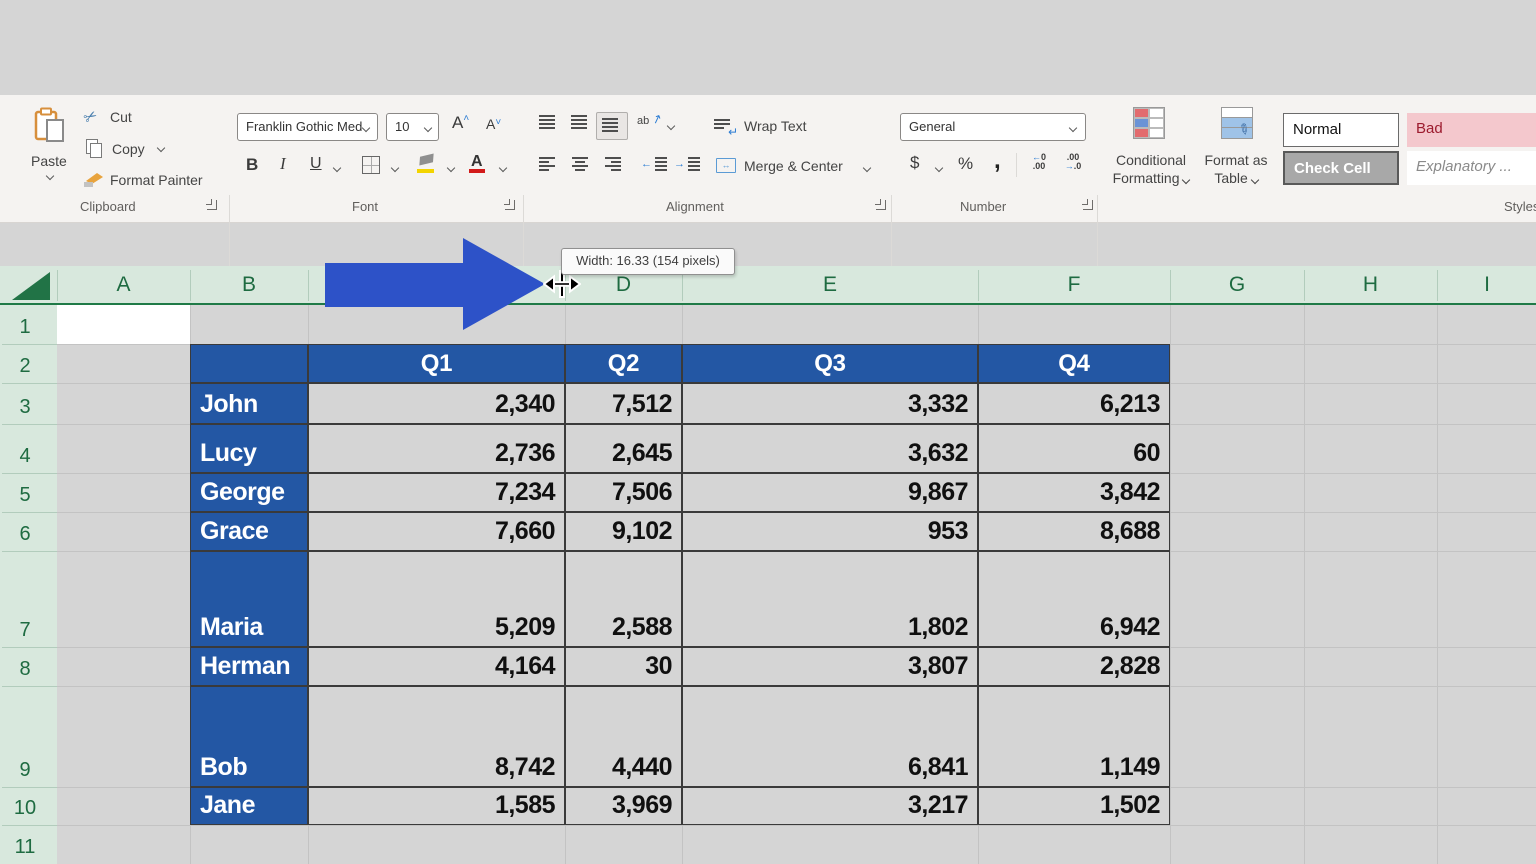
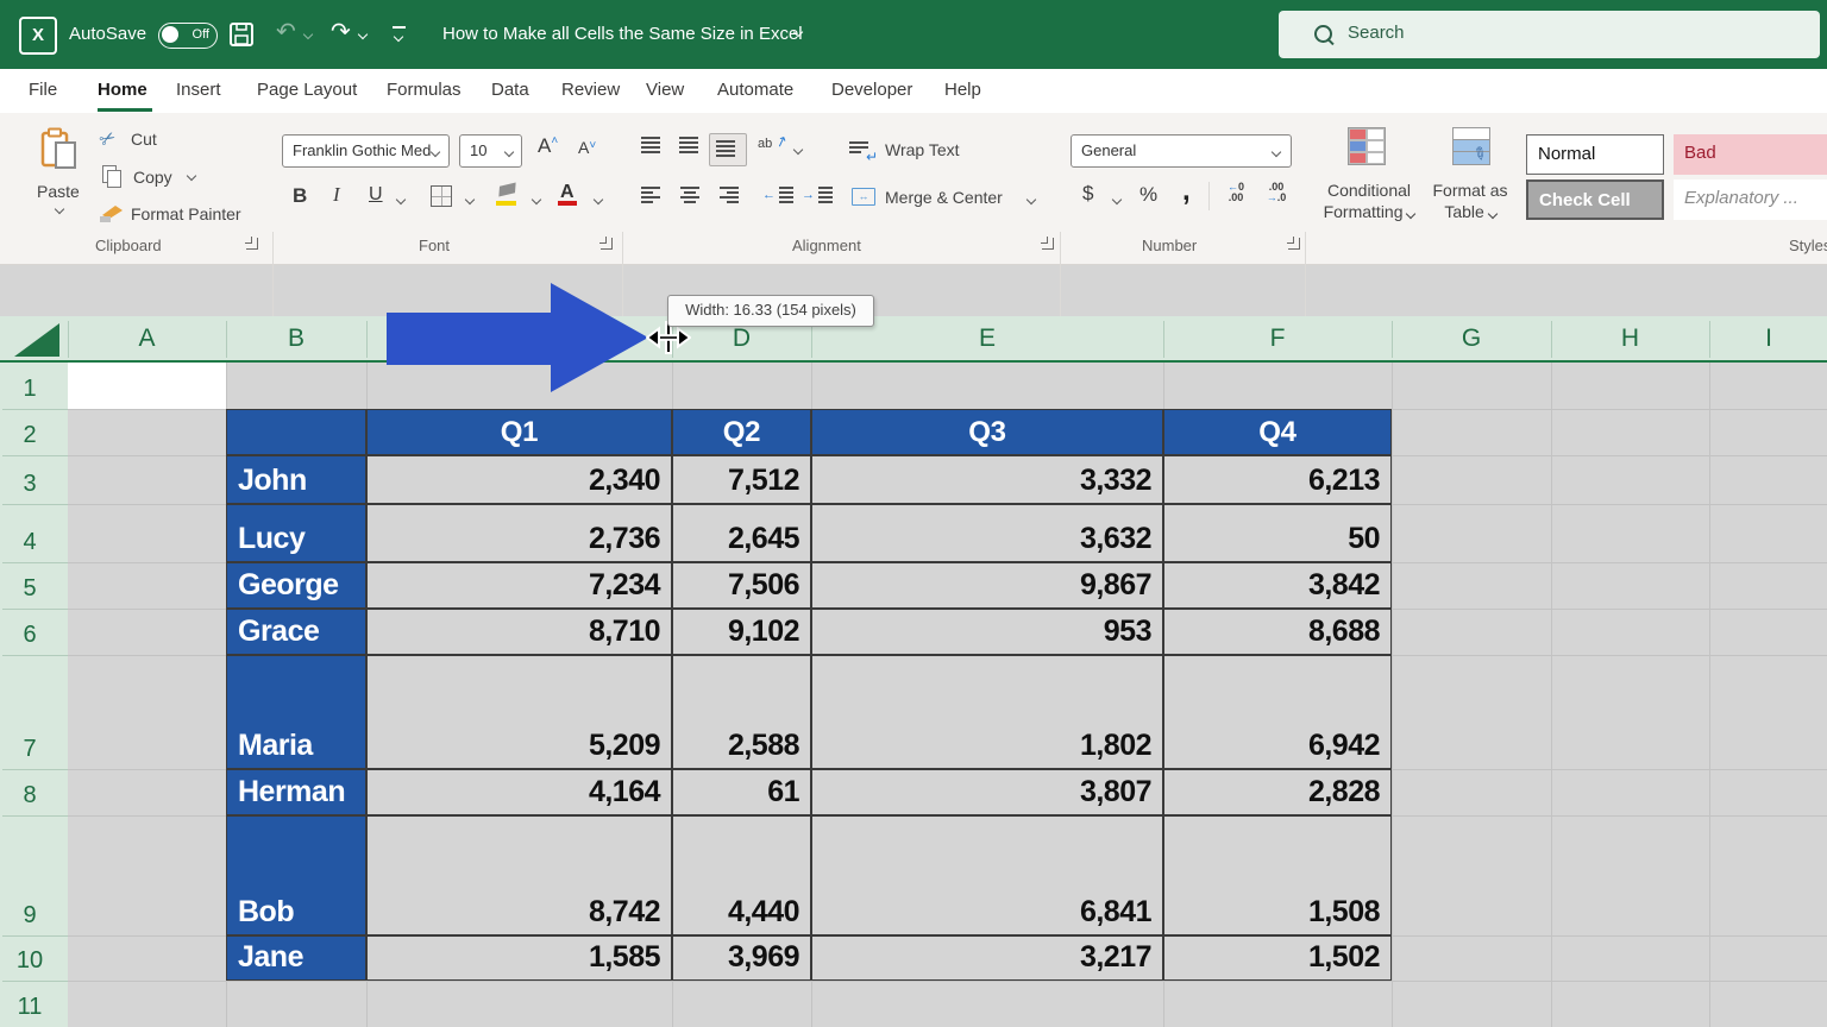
+ X
+ AutoSave
+ Off
+ ↶
+ ↷
+ How to Make all Cells the Same Size in Excel
+ Search
+ File
+ Home
+ Insert
+ Page Layout
+ Formulas
+ Data
+ Review
+ View
+ Automate
+ Developer
+ Help
  Paste
  Cut
  Copy
  Format Painter
  Clipboard
  Franklin Gothic Med
  10
  A˄
  A˅
  B
  I
  U
  A
  Font
  ab
  ←
  →
  ↵
  Wrap Text
  ↔
  Merge & Center
  Alignment
  General
  $
  %
  ,
  ←0
  .00
  .00
  →.0
  Number
  Conditional
  Formatting
  Format as
  Table
  Normal
  Bad
  Check Cell
  Explanatory ...
  Style
  A
  B
  D
  E
  F
  G
  H
  I
  1
  2
  3
  4
  5
  6
  7
  8
  9
  10
  11
  Q1
  Q2
  Q3
  Q4
  John
  2,340
  7,512
  3,332
  6,213
  Lucy
  2,736
  2,645
  3,632
- 60
+ 50
  George
  7,234
  7,506
  9,867
  3,842
  Grace
- 7,660
+ 8,710
  9,102
  953
  8,688
  Maria
  5,209
  2,588
  1,802
  6,942
  Herman
  4,164
- 30
+ 61
  3,807
  2,828
  Bob
  8,742
  4,440
  6,841
- 1,149
+ 1,508
  Jane
  1,585
  3,969
  3,217
  1,502
  Width: 16.33 (154 pixels)
